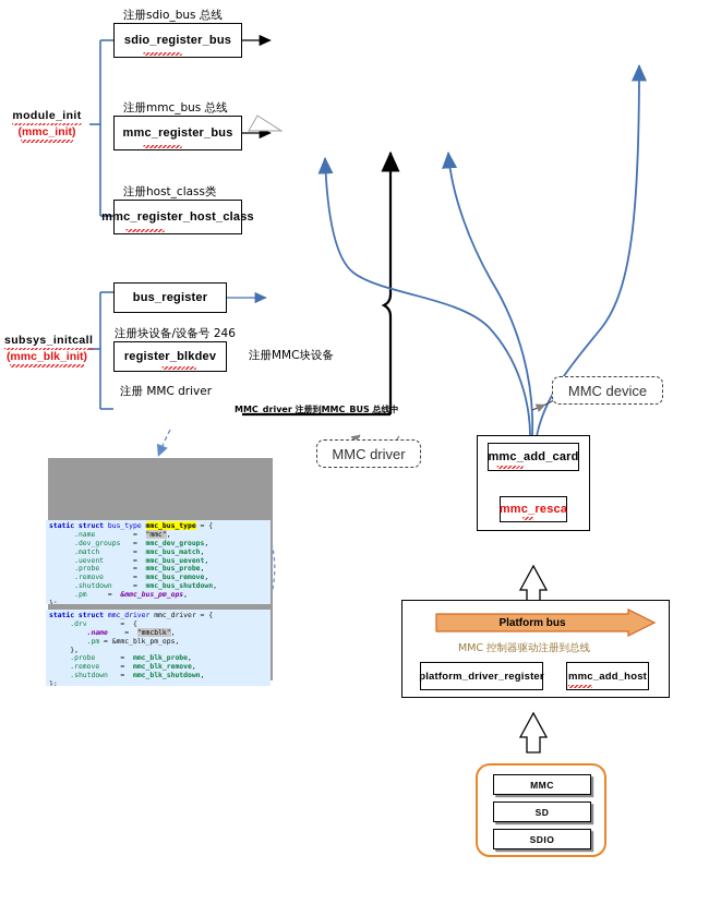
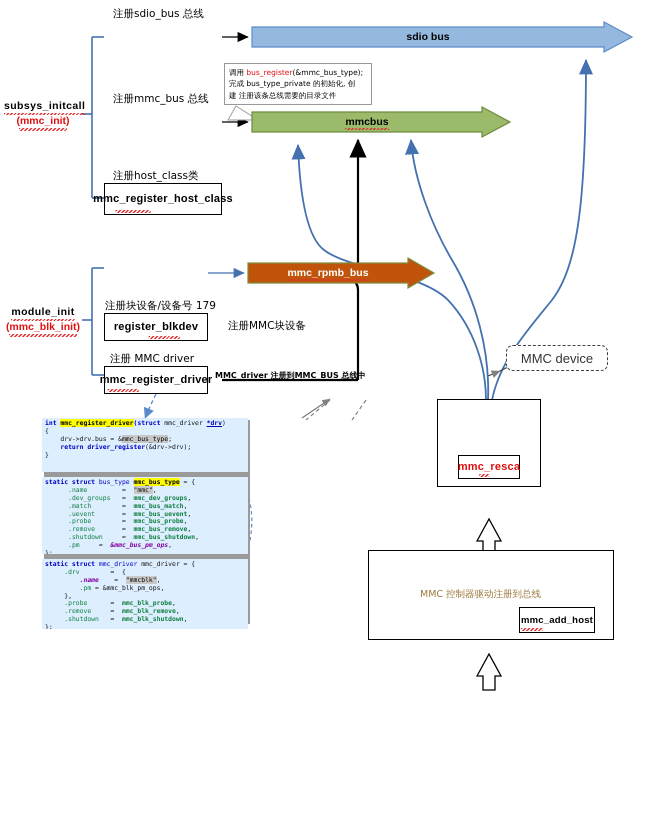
- module_init
+ subsys_initcall
  (mmc_init)
- subsys_initcall
+ module_init
  (mmc_blk_init)
  注册sdio_bus 总线
  注册mmc_bus 总线
  注册host_class类
- 注册块设备/设备号 246
+ 注册块设备/设备号 179
  注册MMC块设备
  注册 MMC driver
  MMC_driver 注册到MMC_BUS 总线中
- sdio_register_bus
- mmc_register_bus
  mmc_register_host_class
- bus_register
  register_blkdev
+ mmc_register_driver
+ 调用 bus_register(&mmc_bus_type);
+ 完成 bus_type_private 的初始化, 创
+ 建 注册该条总线需要的目录文件
+ sdio bus
+ mmcbus
+ mmc_rpmb_bus
+ int mmc_register_driver(struct mmc_driver *drv)
+ {
+ drv->drv.bus = &mmc_bus_type;
+ return driver_register(&drv->drv);
+ }
  static struct bus_type mmc_bus_type = {
  .name = "mmc",
  .dev_groups = mmc_dev_groups,
  .match = mmc_bus_match,
  .uevent = mmc_bus_uevent,
  .probe = mmc_bus_probe,
  .remove = mmc_bus_remove,
  .shutdown = mmc_bus_shutdown,
  .pm = &mmc_bus_pm_ops,
  };
  static struct mmc_driver mmc_driver = {
  .drv = {
  .name = "mmcblk",
  .pm = &mmc_blk_pm_ops,
  },
  .probe = mmc_blk_probe,
  .remove = mmc_blk_remove,
  .shutdown = mmc_blk_shutdown,
  };
- MMC driver
  MMC device
- mmc_add_card
  mmc_resca
- Platform bus
  MMC 控制器驱动注册到总线
- platform_driver_register
  mmc_add_host
- MMC
- SD
- SDIO
